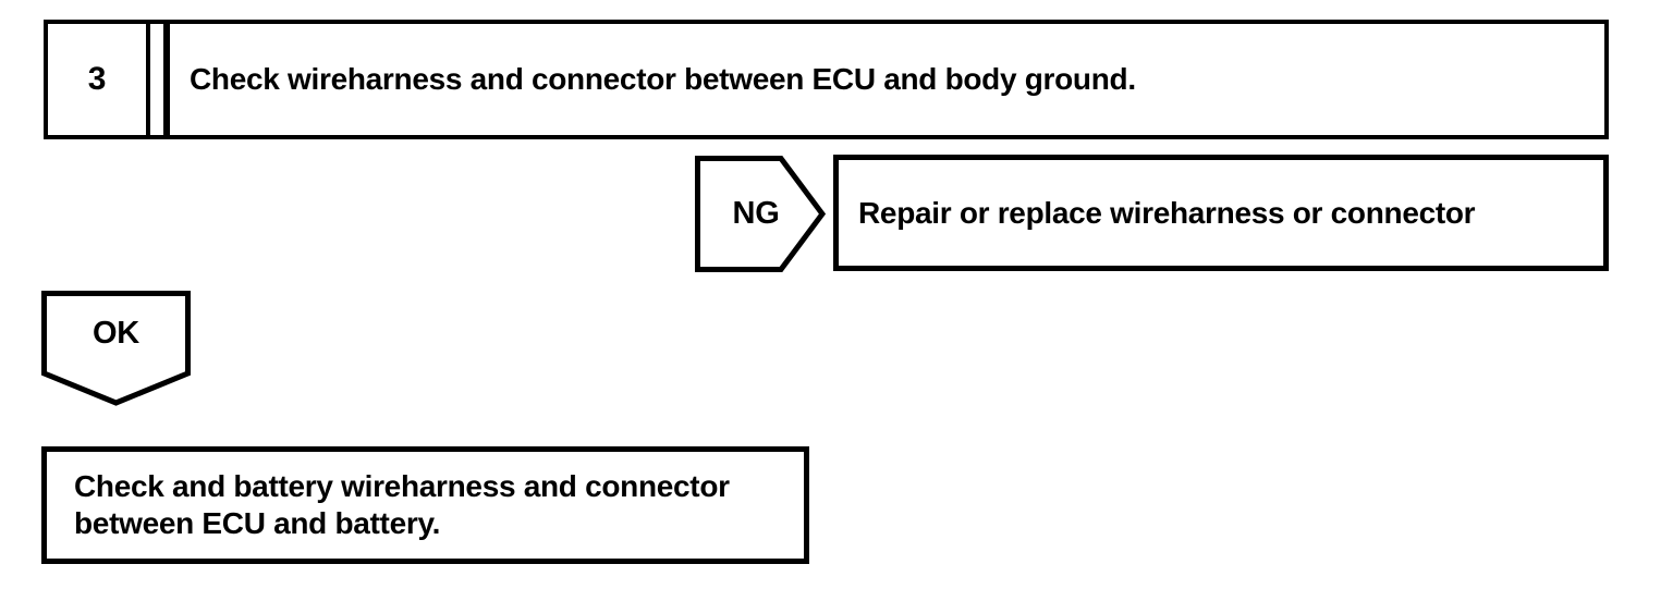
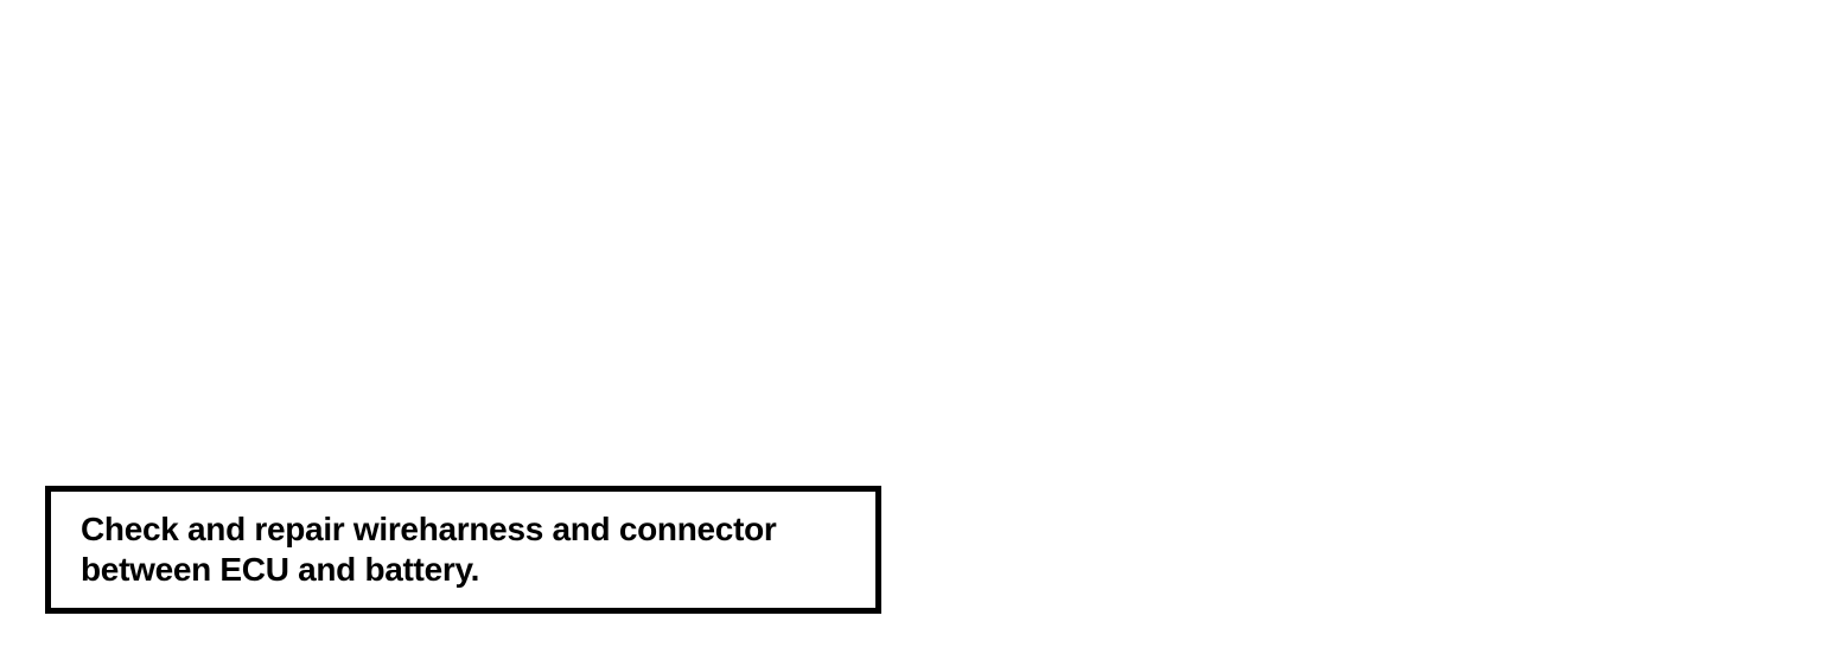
- 3
- Check wireharness and connector between ECU and body ground.
- NG
- Repair or replace wireharness or connector
- OK
- Check and battery wireharness and connector between ECU and battery.
+ Check and repair wireharness and connector between ECU and battery.
